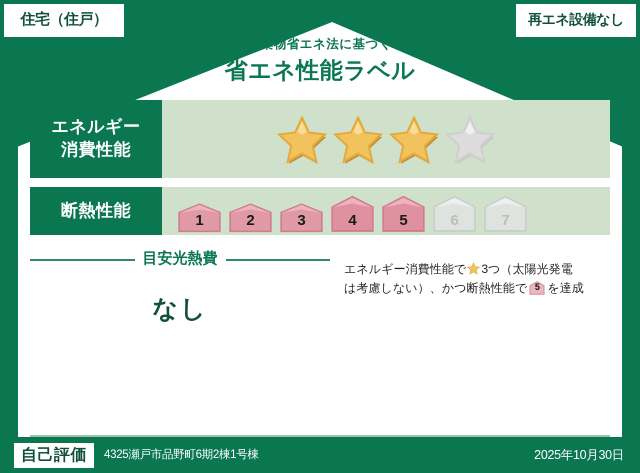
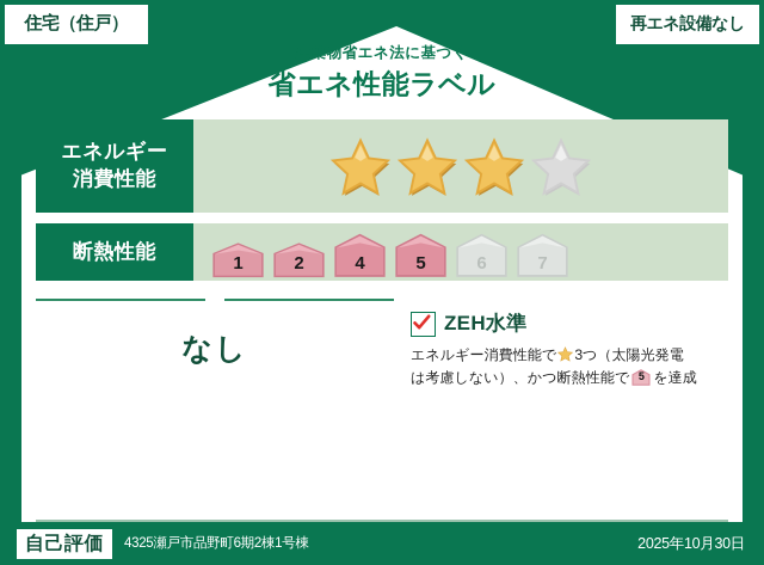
  住宅（住戸）
  再エネ設備なし
  建築物省エネ法に基づく
  省エネ性能ラベル
  エネルギー
  消費性能
  断熱性能
  1
  2
- 3
  4
  5
  6
  7
- 目安光熱費
  なし
+ ZEH水準
  エネルギー消費性能で 3つ（太陽光発電
  は考慮しない）、かつ断熱性能で
  5
  を達成
  自己評価
  4325瀬戸市品野町6期2棟1号棟
  2025年10月30日
